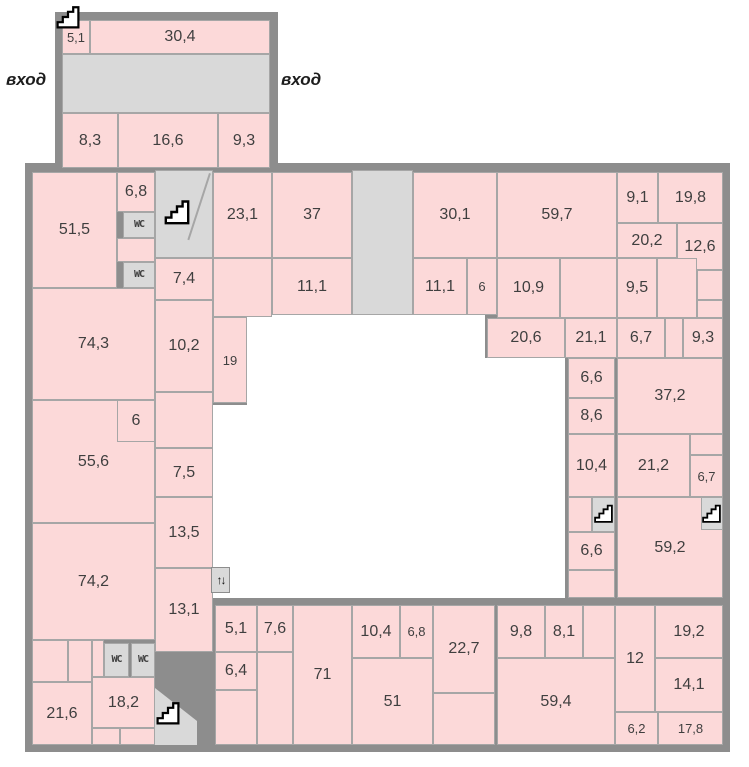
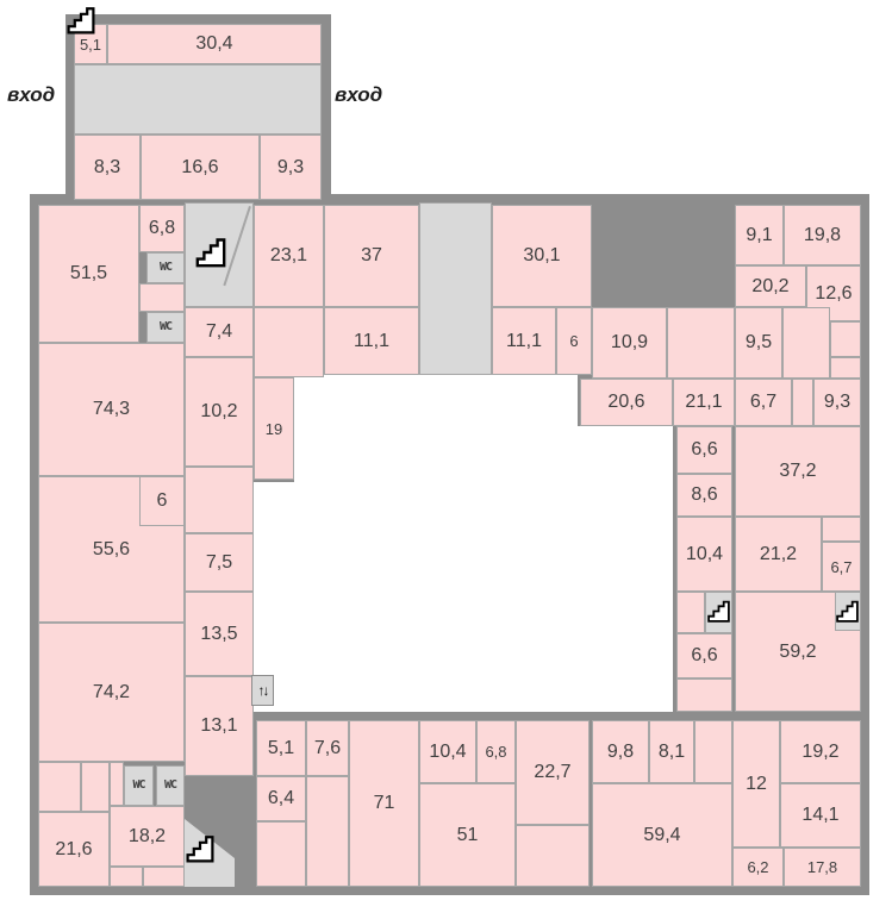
  5,1
  30,4
  8,3
  16,6
  9,3
  51,5
  6,8
  WC
  WC
  23,1
  37
  30,1
- 59,7
  9,1
  19,8
  20,2
  12,6
  7,4
  11,1
  11,1
  6
  10,9
  9,5
  20,6
  21,1
  6,7
  9,3
  74,3
  10,2
  19
  55,6
  6
  7,5
  13,5
  74,2
  13,1
  6,6
  37,2
  8,6
  10,4
  21,2
  6,7
  59,2
  6,6
  5,1
  7,6
  71
  6,4
  10,4
  6,8
  22,7
  51
  9,8
  8,1
  59,4
  12
  19,2
  14,1
  6,2
  17,8
  21,6
  WC
  WC
  18,2
  ↑↓
  вход
  вход
